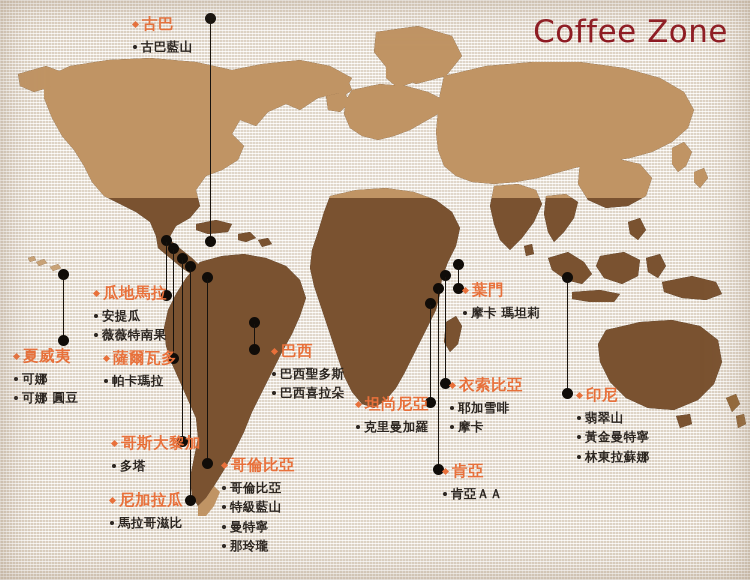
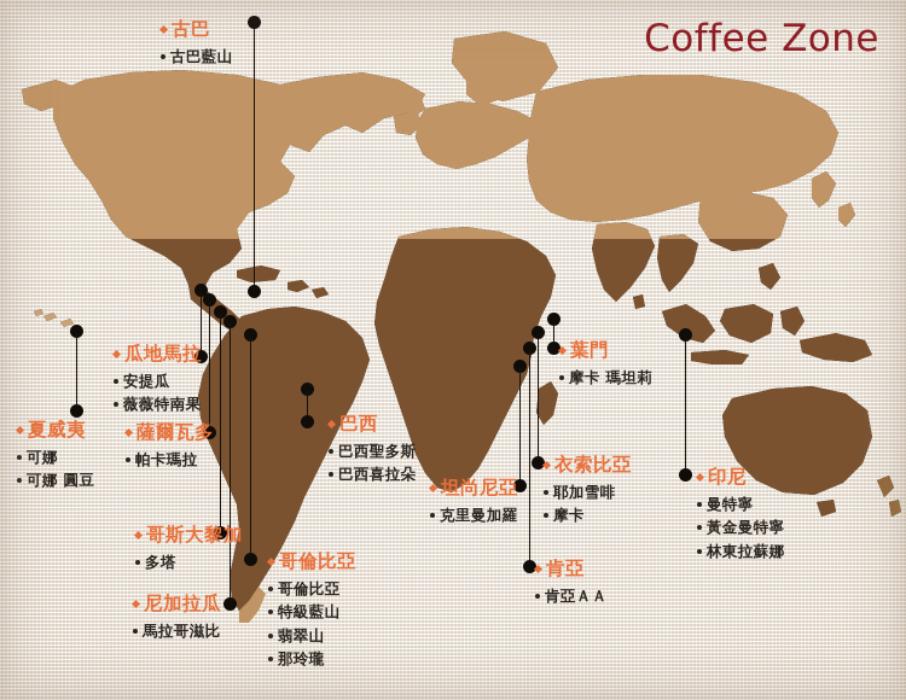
  Coffee Zone
  古巴
  古巴藍山
  夏威夷
  可娜
  可娜 圓豆
  瓜地馬拉
  安提瓜
  薇薇特南果
  薩爾瓦多
  帕卡瑪拉
  哥斯大黎加
  多塔
  尼加拉瓜
  馬拉哥滋比
  哥倫比亞
  哥倫比亞
  特級藍山
- 曼特寧
+ 翡翠山
  那玲瓏
  巴西
  巴西聖多斯
  巴西喜拉朵
  葉門
  摩卡 瑪坦莉
  衣索比亞
  耶加雪啡
  摩卡
  坦尚尼亞
  克里曼加羅
  肯亞
  肯亞ＡＡ
  印尼
- 翡翠山
+ 曼特寧
  黃金曼特寧
  林東拉蘇娜
